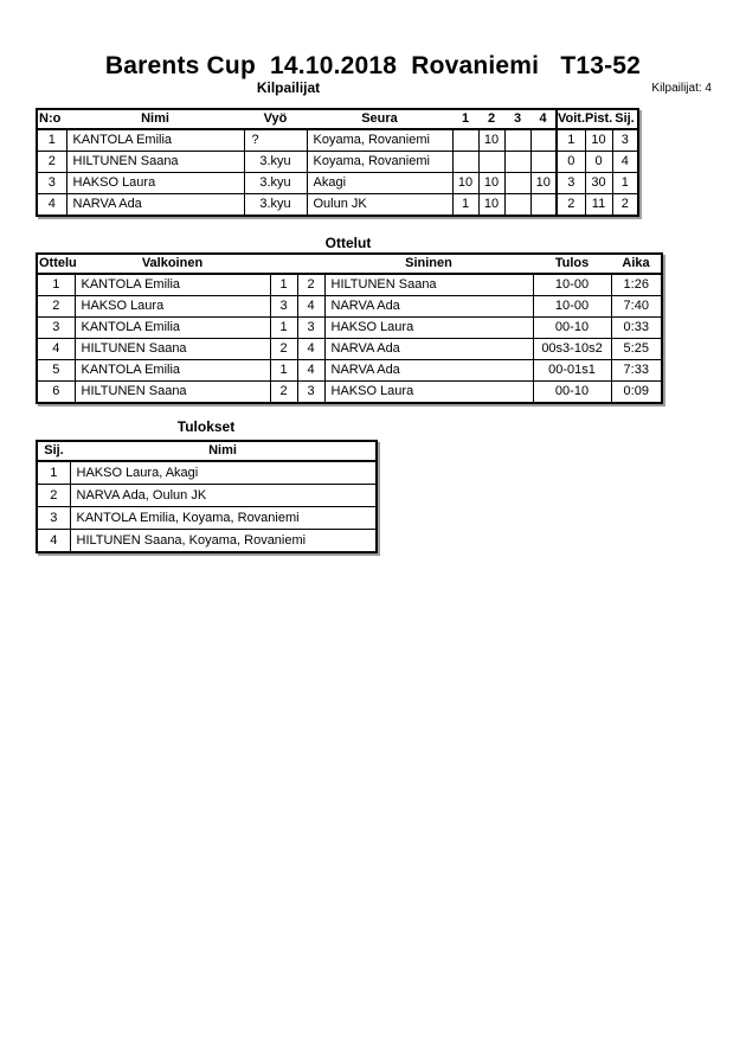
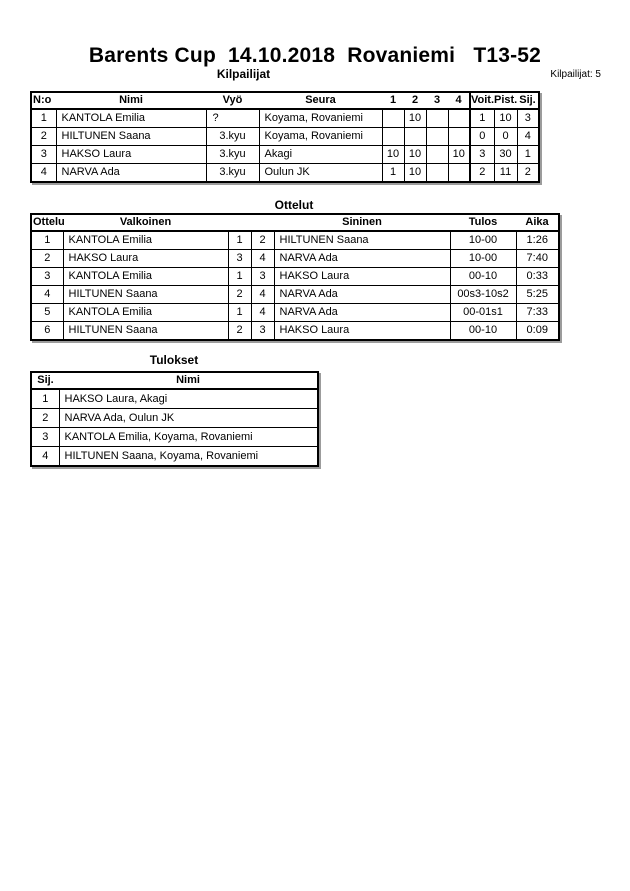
  Barents Cup 14.10.2018 Rovaniemi T13-52
- Kilpailijat: 4
+ Kilpailijat: 5
  Kilpailijat
  N:o	Nimi	Vyö	Seura	1	2	3	4	Voit.	Pist.	Sij.
  1	KANTOLA Emilia	?	Koyama, Rovaniemi		10			1	10	3
  2	HILTUNEN Saana	3.kyu	Koyama, Rovaniemi					0	0	4
  3	HAKSO Laura	3.kyu	Akagi	10	10		10	3	30	1
  4	NARVA Ada	3.kyu	Oulun JK	1	10			2	11	2
  Ottelut
  Ottelu	Valkoinen			Sininen	Tulos	Aika
  1	KANTOLA Emilia	1	2	HILTUNEN Saana	10-00	1:26
  2	HAKSO Laura	3	4	NARVA Ada	10-00	7:40
  3	KANTOLA Emilia	1	3	HAKSO Laura	00-10	0:33
  4	HILTUNEN Saana	2	4	NARVA Ada	00s3-10s2	5:25
  5	KANTOLA Emilia	1	4	NARVA Ada	00-01s1	7:33
  6	HILTUNEN Saana	2	3	HAKSO Laura	00-10	0:09
  Tulokset
  Sij.	Nimi
  1	HAKSO Laura, Akagi
  2	NARVA Ada, Oulun JK
  3	KANTOLA Emilia, Koyama, Rovaniemi
  4	HILTUNEN Saana, Koyama, Rovaniemi
